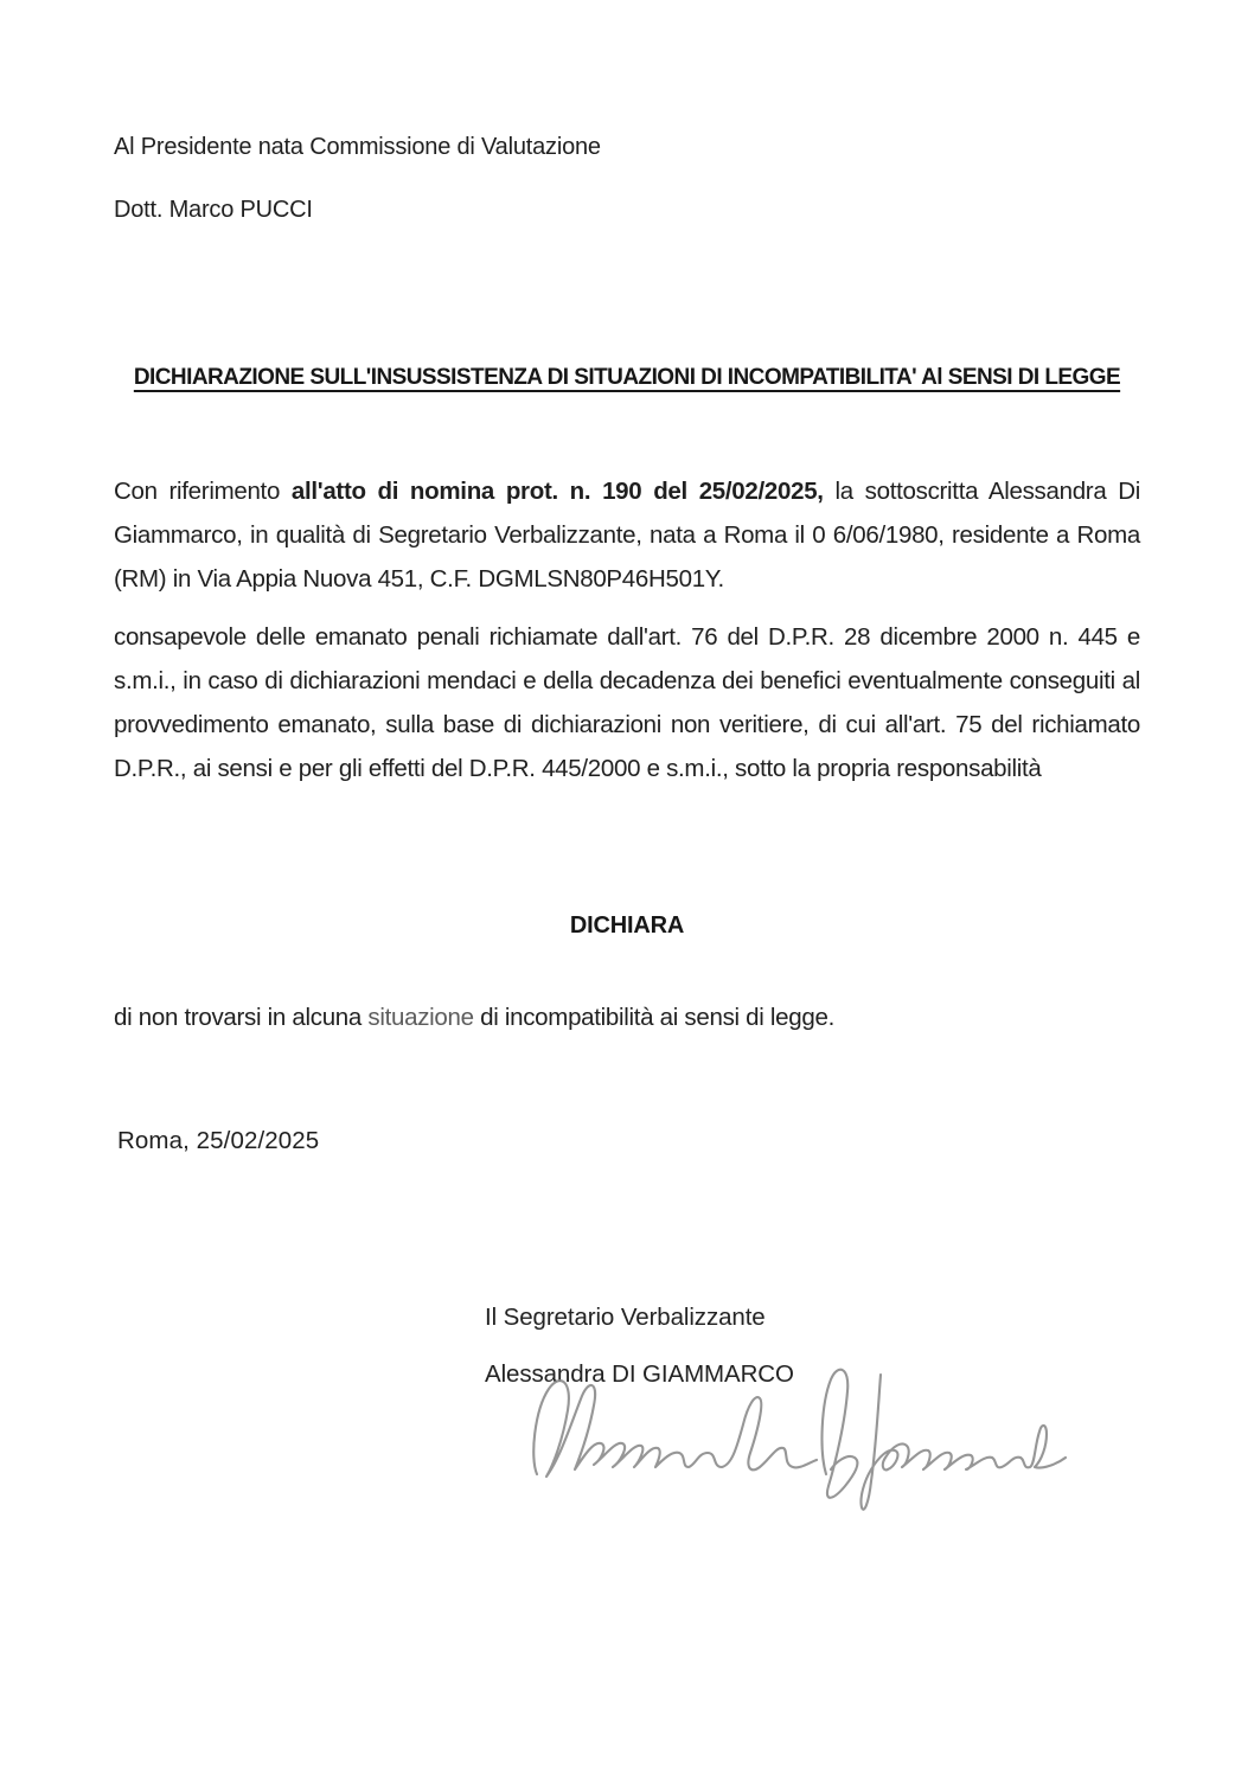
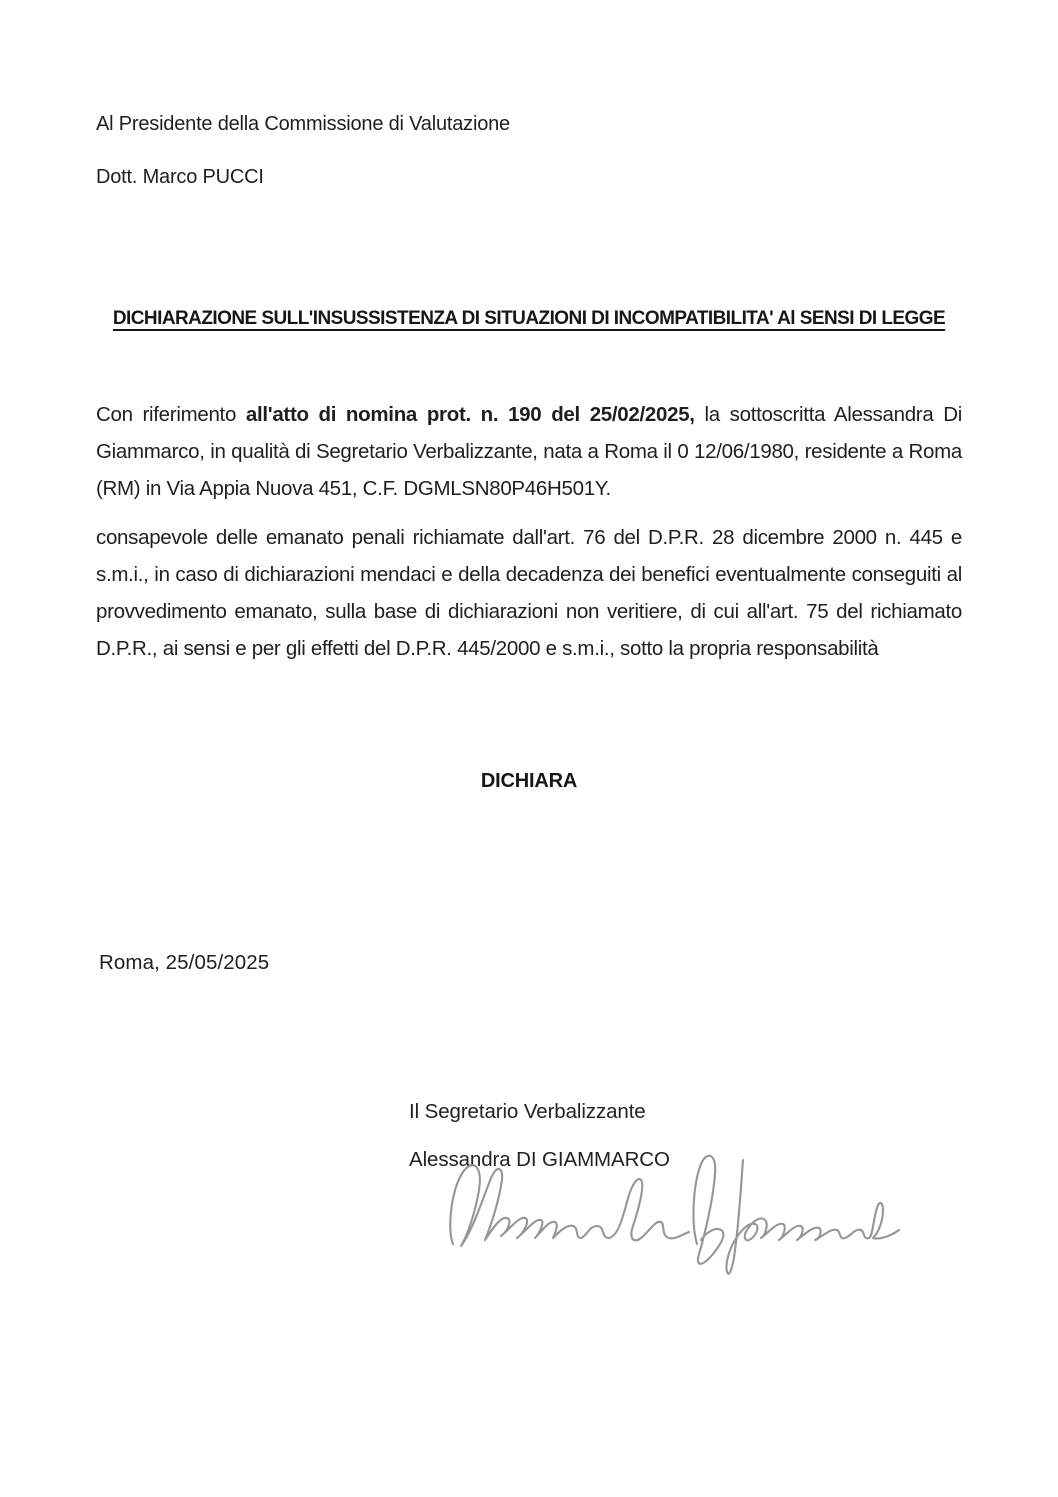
- Al Presidente nata Commissione di Valutazione
+ Al Presidente della Commissione di Valutazione
  Dott. Marco PUCCI
  DICHIARAZIONE SULL'INSUSSISTENZA DI SITUAZIONI DI INCOMPATIBILITA' Al SENSI DI LEGGE
- Con riferimento all'atto di nomina prot. n. 190 del 25/02/2025, la sottoscritta Alessandra Di Giammarco, in qualità di Segretario Verbalizzante, nata a Roma il 0 6/06/1980, residente a Roma (RM) in Via Appia Nuova 451, C.F. DGMLSN80P46H501Y.
+ Con riferimento all'atto di nomina prot. n. 190 del 25/02/2025, la sottoscritta Alessandra Di Giammarco, in qualità di Segretario Verbalizzante, nata a Roma il 0 12/06/1980, residente a Roma (RM) in Via Appia Nuova 451, C.F. DGMLSN80P46H501Y.
  consapevole delle emanato penali richiamate dall'art. 76 del D.P.R. 28 dicembre 2000 n. 445 e s.m.i., in caso di dichiarazioni mendaci e della decadenza dei benefici eventualmente conseguiti al provvedimento emanato, sulla base di dichiarazioni non veritiere, di cui all'art. 75 del richiamato D.P.R., ai sensi e per gli effetti del D.P.R. 445/2000 e s.m.i., sotto la propria responsabilità
  DICHIARA
- di non trovarsi in alcuna situazione di incompatibilità ai sensi di legge.
- Roma, 25/02/2025
+ Roma, 25/05/2025
  Il Segretario Verbalizzante
  Alessandra DI GIAMMARCO
